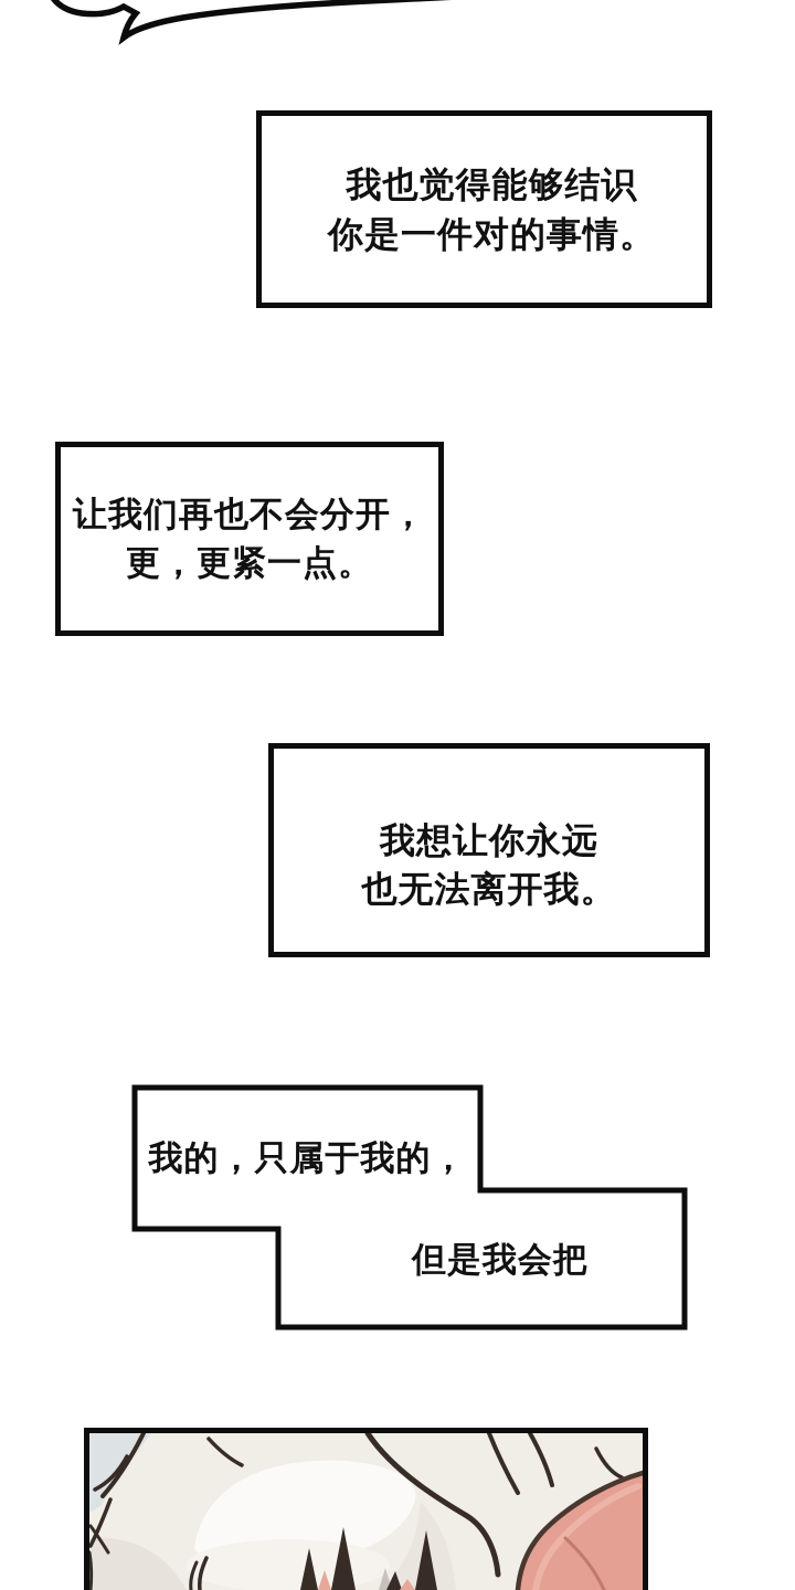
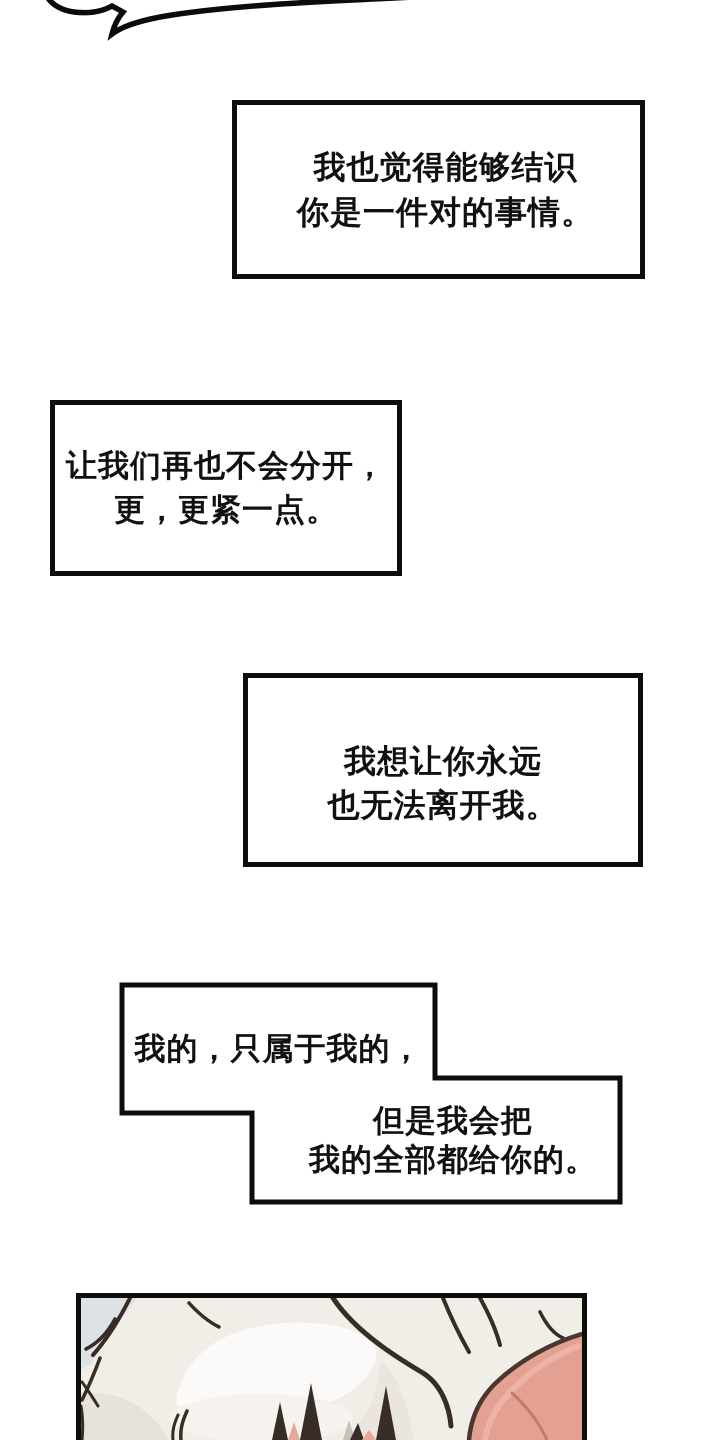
  我也觉得能够结识
  你是一件对的事情。
  让我们再也不会分开，
  更，更紧一点。
  我想让你永远
  也无法离开我。
  我的，只属于我的，
  但是我会把
+ 我的全部都给你的。
